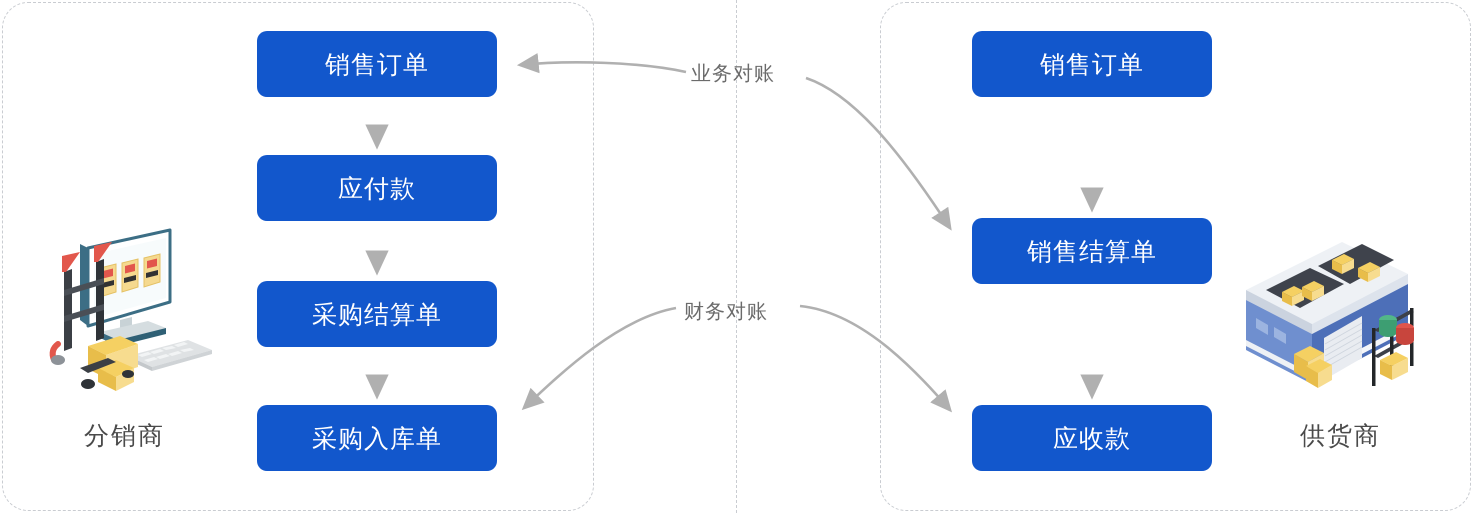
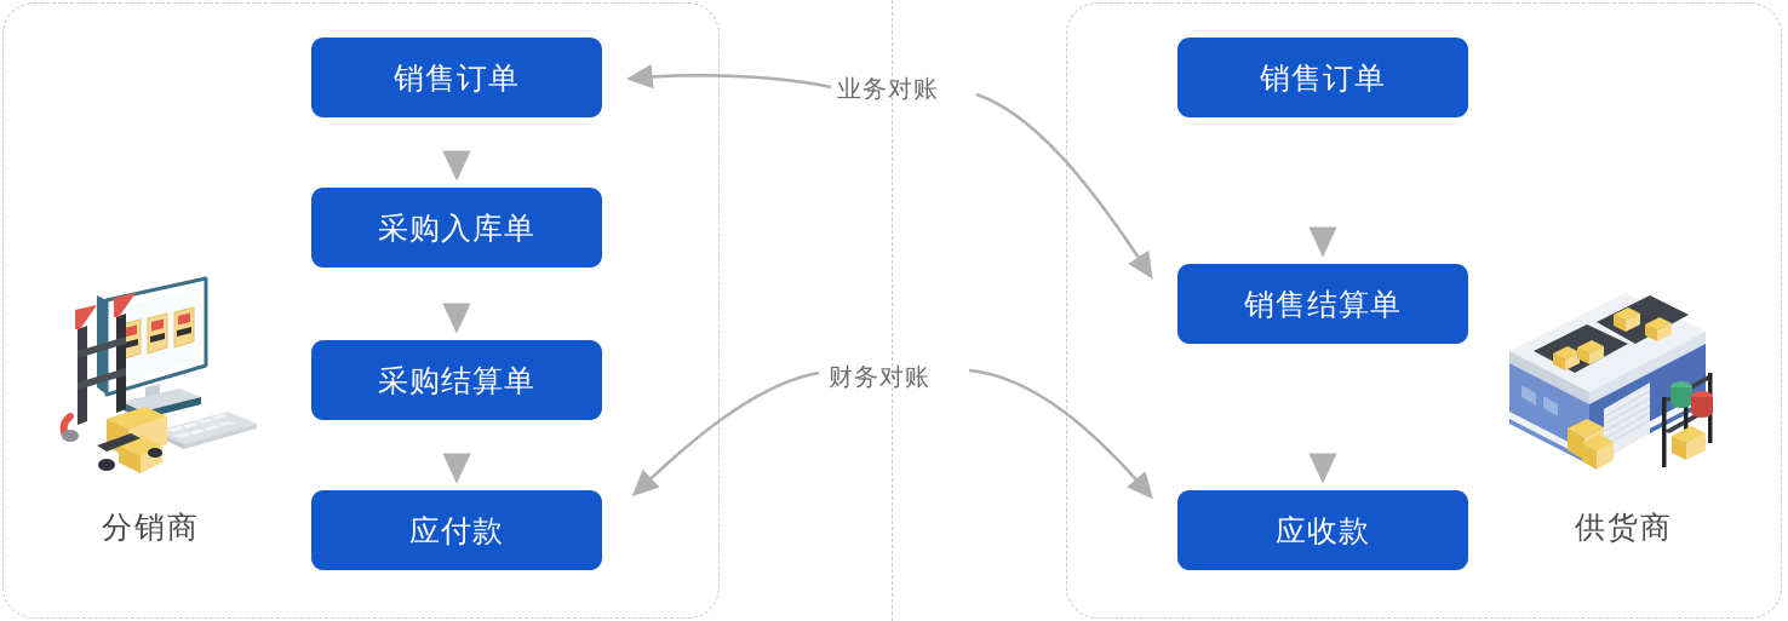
  销售订单
- 应付款
+ 采购入库单
  采购结算单
- 采购入库单
+ 应付款
  销售订单
  销售结算单
  应收款
  业务对账
  财务对账
  分销商
  供货商
